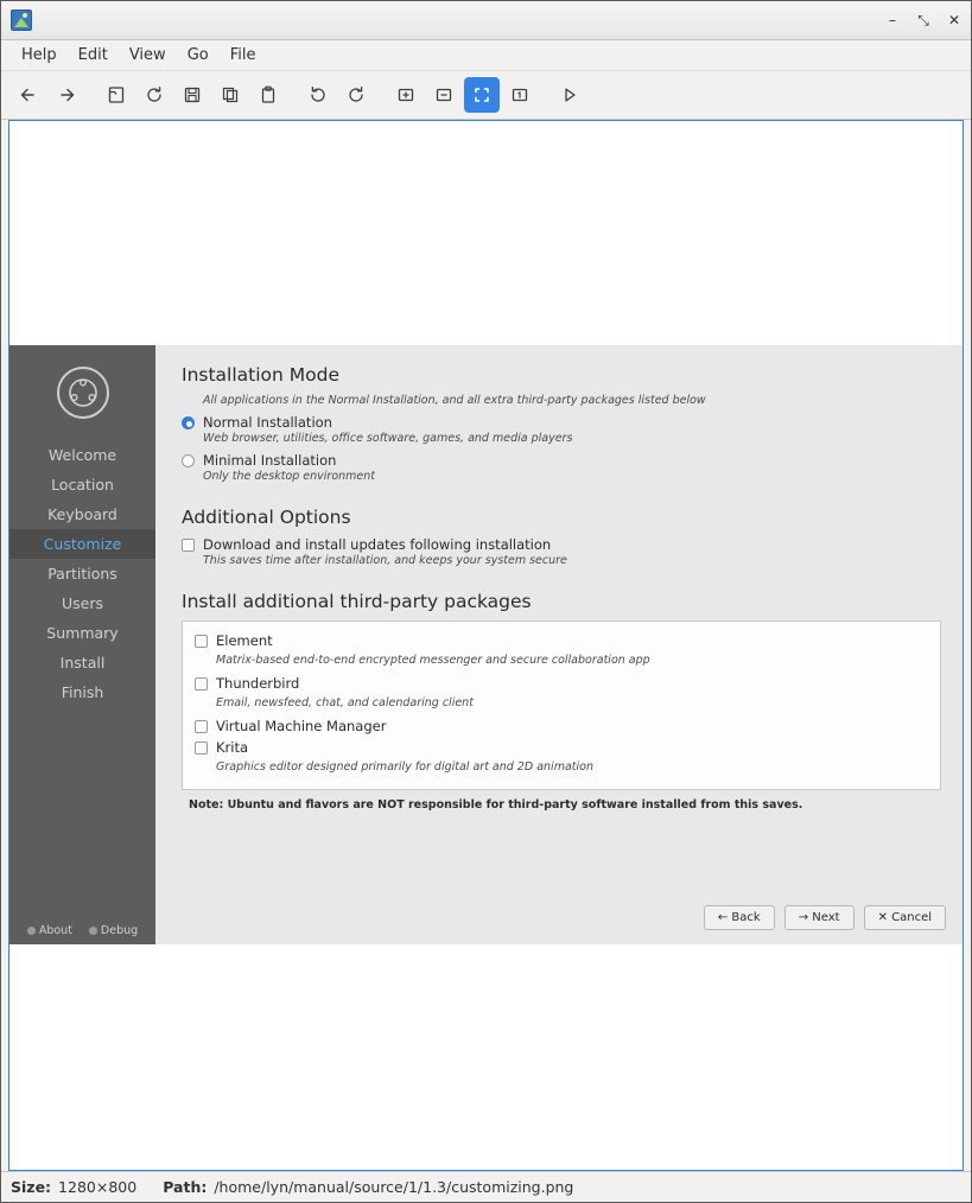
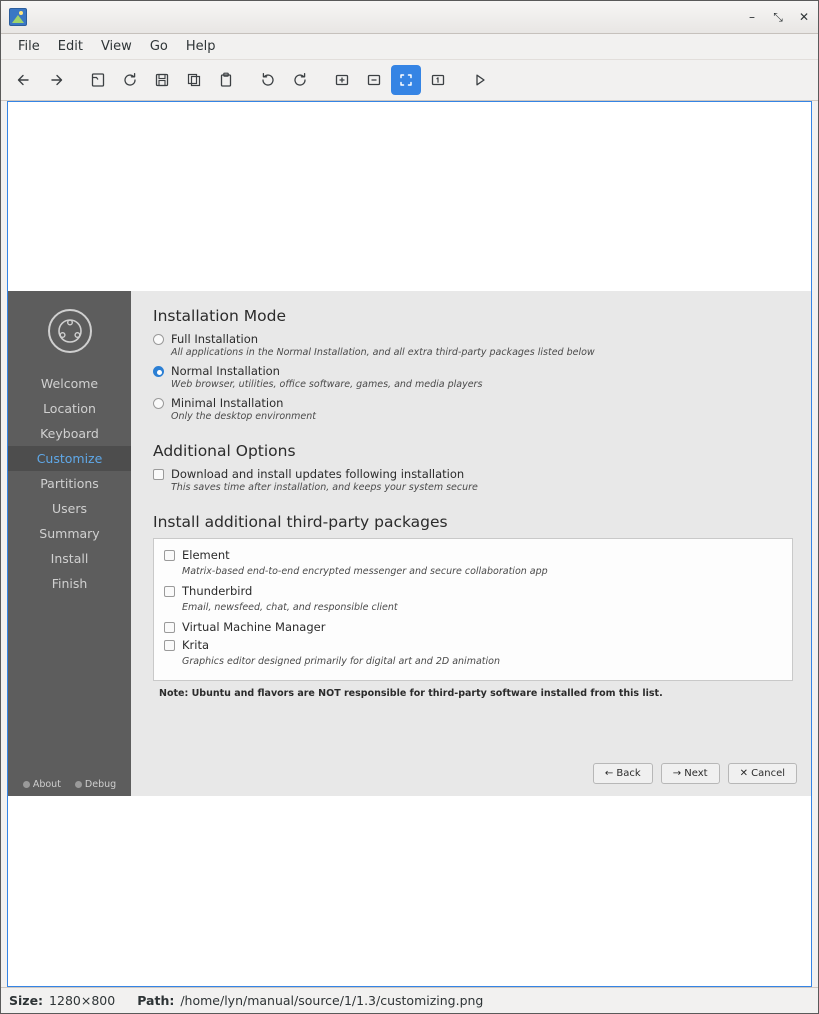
  –
  ⤡
  ✕
- Help
+ File
  Edit
  View
  Go
- File
+ Help
  Welcome
  Location
  Keyboard
  Customize
  Partitions
  Users
  Summary
  Install
  Finish
  About
  Debug
  Installation Mode
+ Full Installation
  All applications in the Normal Installation, and all extra third-party packages listed below
  Normal Installation
  Web browser, utilities, office software, games, and media players
  Minimal Installation
  Only the desktop environment
  Additional Options
  Download and install updates following installation
  This saves time after installation, and keeps your system secure
  Install additional third-party packages
  Element
  Matrix-based end-to-end encrypted messenger and secure collaboration app
  Thunderbird
- Email, newsfeed, chat, and calendaring client
+ Email, newsfeed, chat, and responsible client
  Virtual Machine Manager
  Krita
  Graphics editor designed primarily for digital art and 2D animation
- Note: Ubuntu and flavors are NOT responsible for third-party software installed from this saves.
+ Note: Ubuntu and flavors are NOT responsible for third-party software installed from this list.
  ← Back
  → Next
  ✕ Cancel
  Size:
  1280×800
  Path:
  /home/lyn/manual/source/1/1.3/customizing.png
